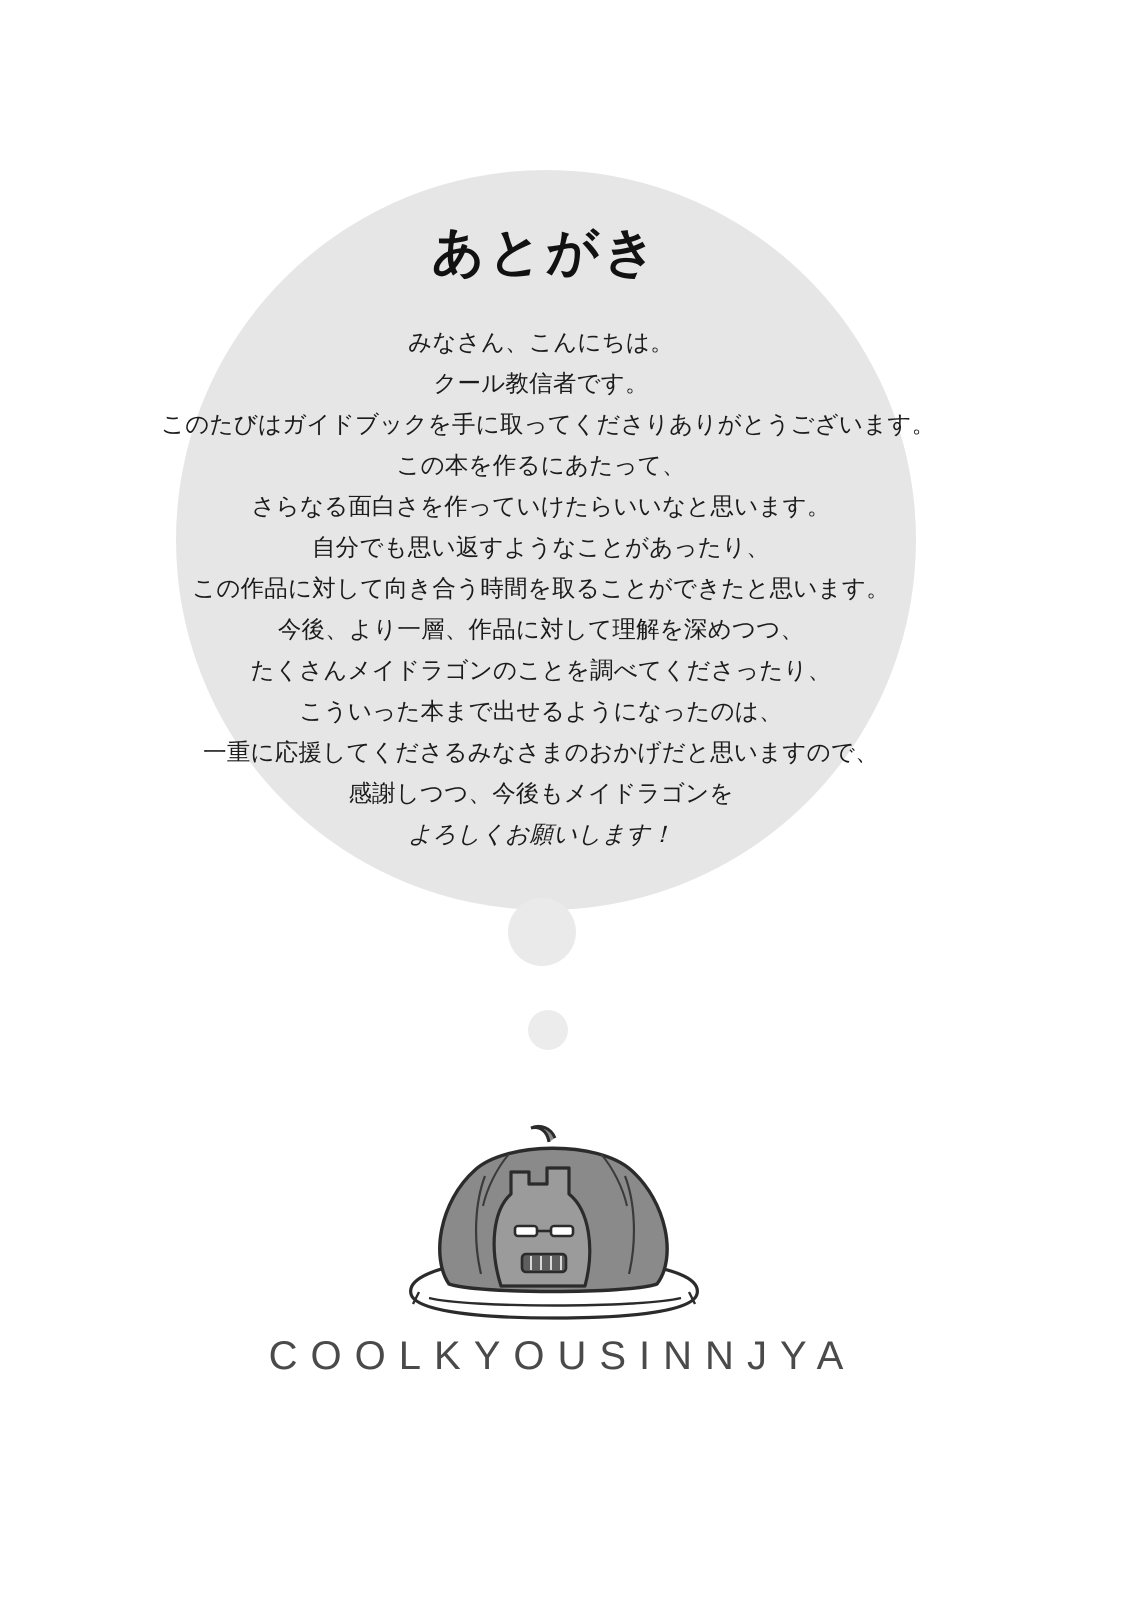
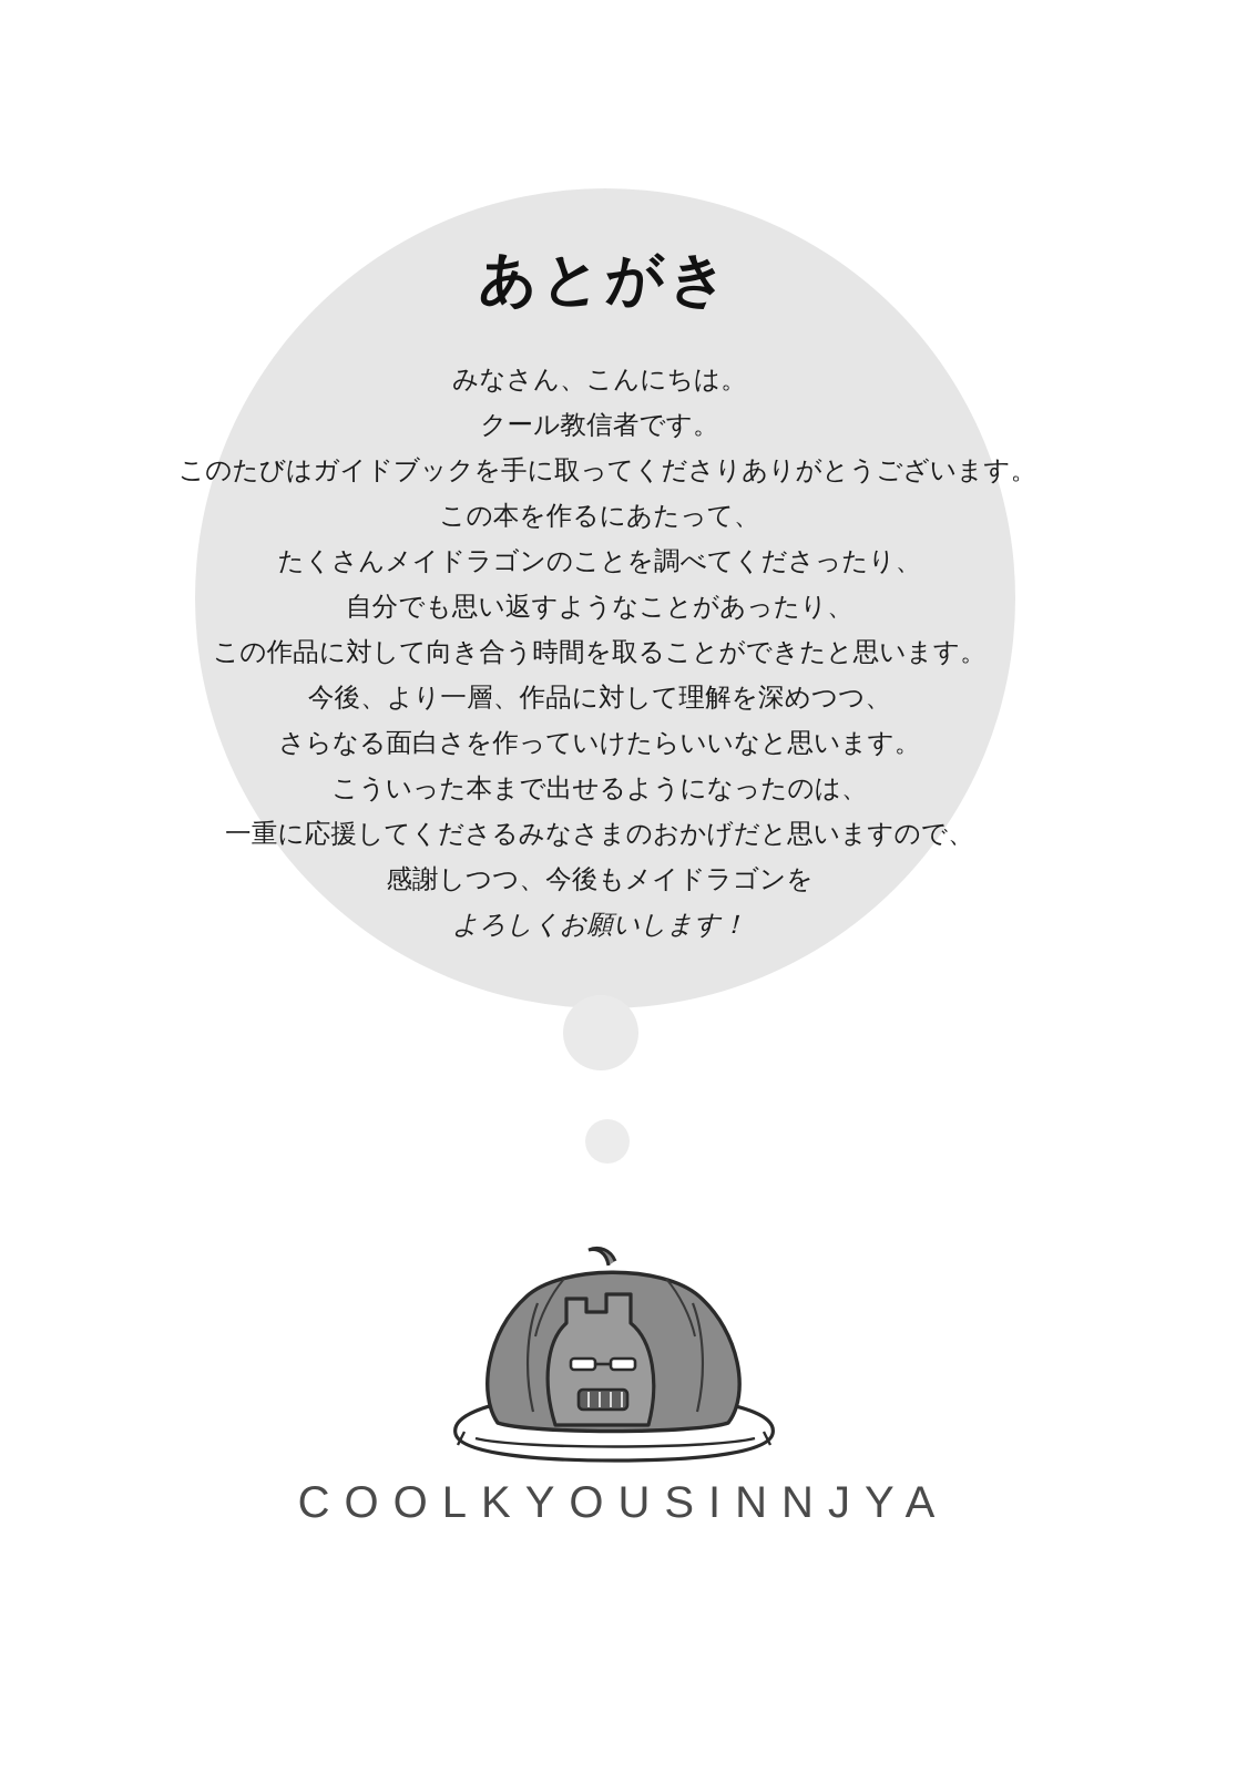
  あとがき
  みなさん、こんにちは。
  クール教信者です。
  このたびはガイドブックを手に取ってくださりありがとうございます。
  この本を作るにあたって、
- さらなる面白さを作っていけたらいいなと思います。
+ たくさんメイドラゴンのことを調べてくださったり、
  自分でも思い返すようなことがあったり、
  この作品に対して向き合う時間を取ることができたと思います。
  今後、より一層、作品に対して理解を深めつつ、
- たくさんメイドラゴンのことを調べてくださったり、
+ さらなる面白さを作っていけたらいいなと思います。
  こういった本まで出せるようになったのは、
  一重に応援してくださるみなさまのおかげだと思いますので、
  感謝しつつ、今後もメイドラゴンを
  よろしくお願いします！
  COOLKYOUSINNJYA
